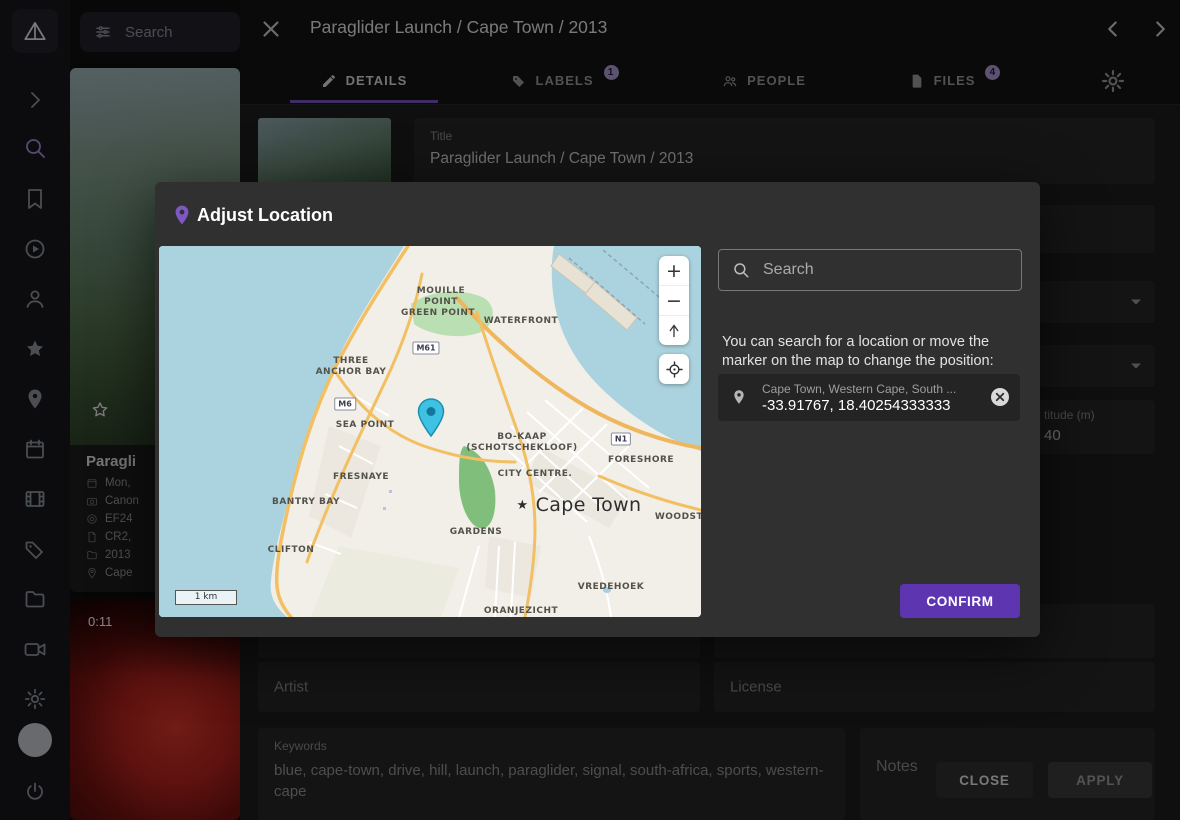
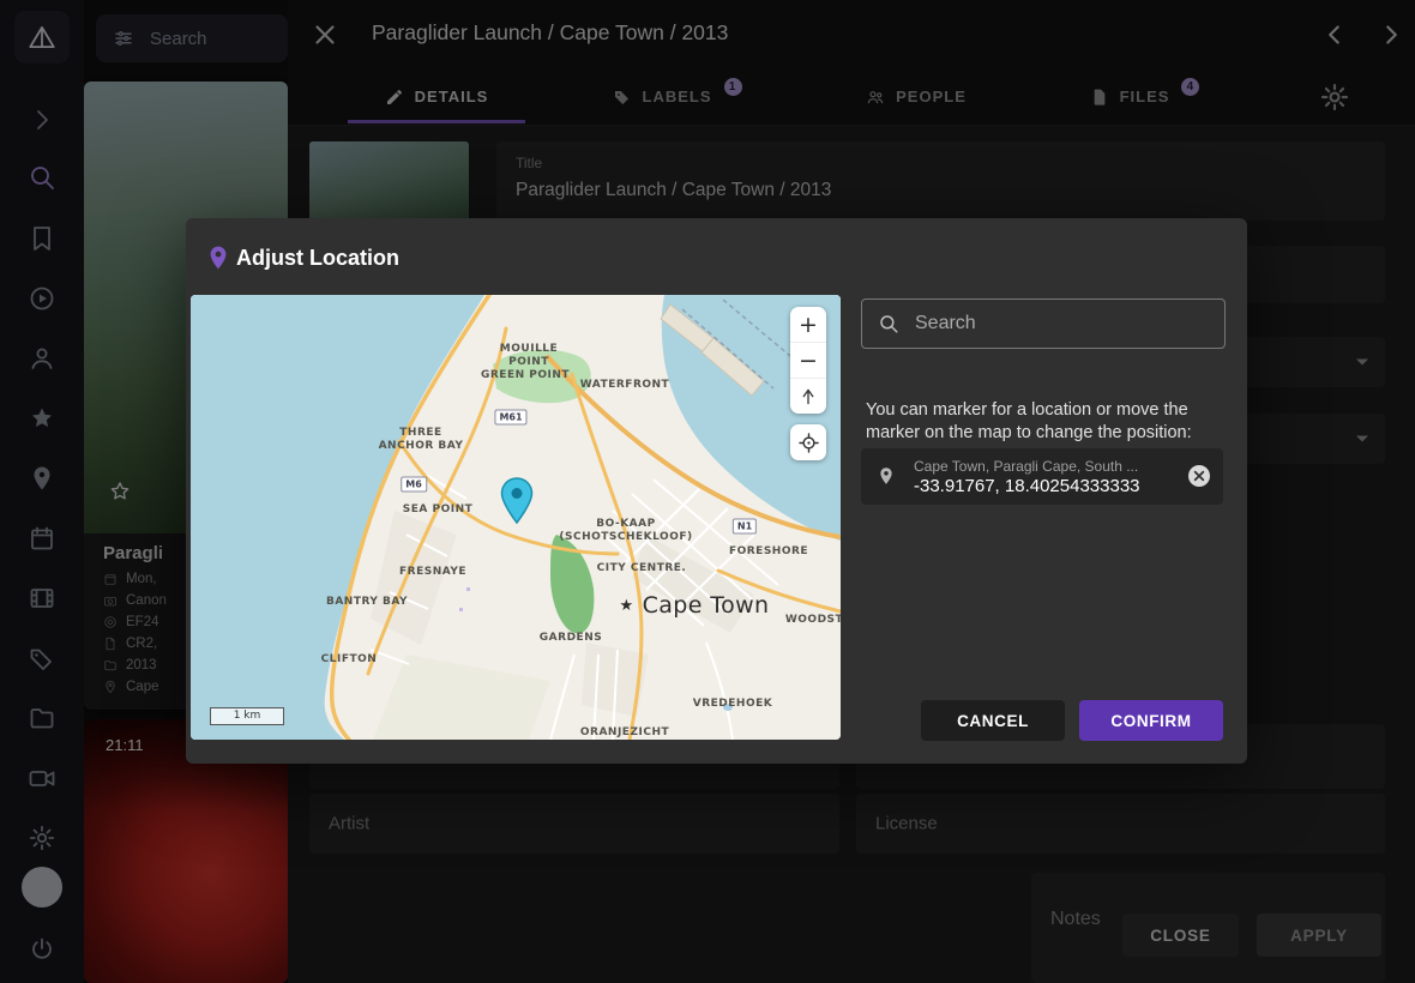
  Search
  Paragli
  Mon,
  Canon
  EF24
  CR2,
  2013
  Cape
- 0:11
+ 21:11
  Paraglider Launch / Cape Town / 2013
  DETAILS
  LABELS
  1
  PEOPLE
  FILES
  4
  Title
  Paraglider Launch / Cape Town / 2013
- titude (m)
- 40
  Artist
  License
- Keywords
- blue, cape-town, drive, hill, launch, paraglider, signal, south-africa, sports, western-cape
  Notes
  CLOSE
  APPLY
  Adjust Location
  MOUILLE
  POINT
  GREEN POINT
  WATERFRONT
  THREE
  ANCHOR BAY
  SEA POINT
  BO-KAAP
  (SCHOTSCHEKLOOF)
  FORESHORE
  CITY CENTRE.
  FRESNAYE
  BANTRY BAY
  GARDENS
  CLIFTON
  VREDEHOEK
  ORANJEZICHT
  WOODST
  ★
  Cape Town
  M61
  M6
  N1
  +
  −
  1 km
  Search
- You can search for a location or move the marker on the map to change the position:
+ You can marker for a location or move the marker on the map to change the position:
- Cape Town, Western Cape, South ...
+ Cape Town, Paragli Cape, South ...
  -33.91767, 18.40254333333
+ CANCEL
  CONFIRM
